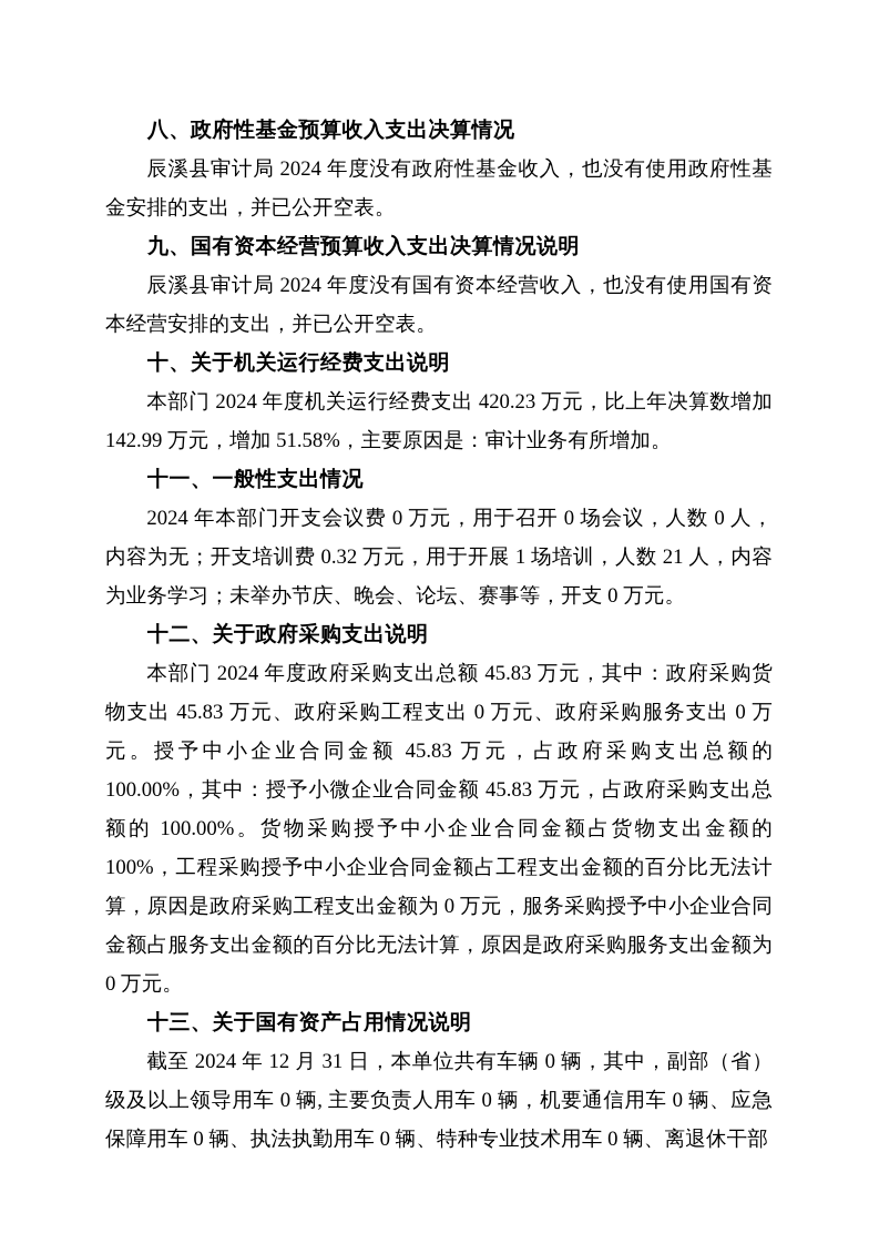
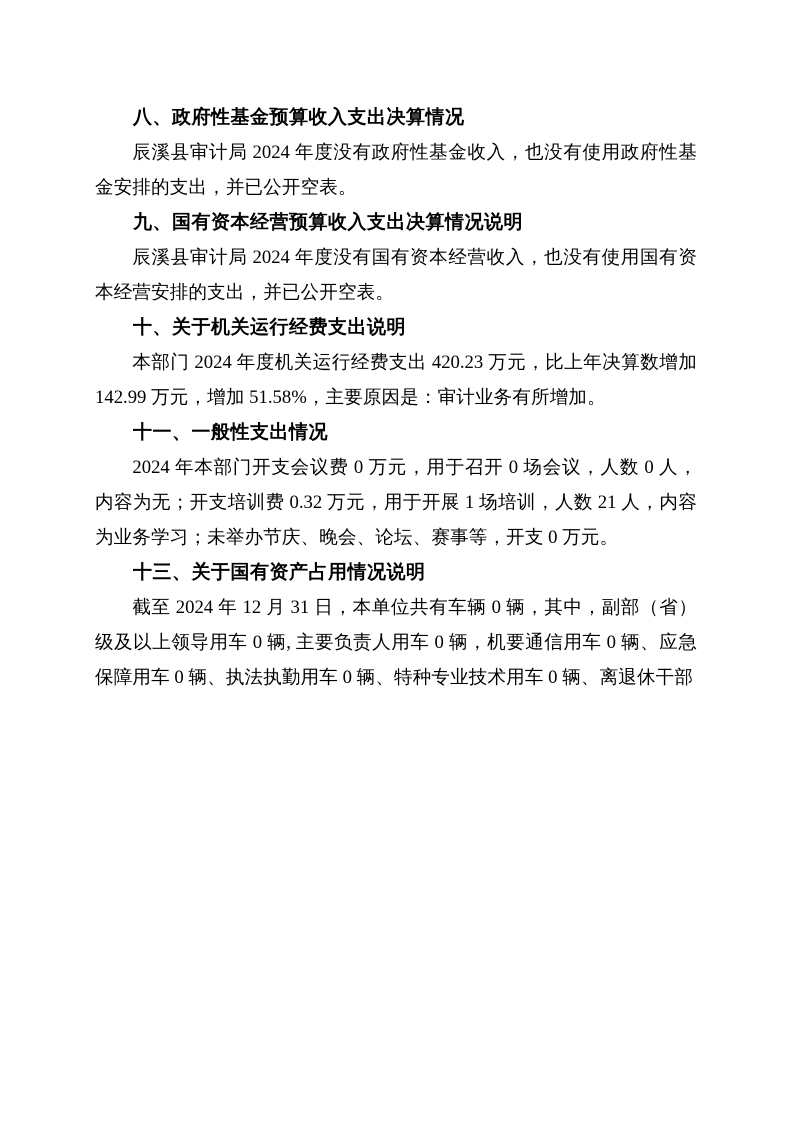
  八、政府性基金预算收入支出决算情况
  辰溪县审计局 2024 年度没有政府性基金收入，也没有使用政府性基金安排的支出，并已公开空表。
  九、国有资本经营预算收入支出决算情况说明
  辰溪县审计局 2024 年度没有国有资本经营收入，也没有使用国有资本经营安排的支出，并已公开空表。
  十、关于机关运行经费支出说明
  本部门 2024 年度机关运行经费支出 420.23 万元，比上年决算数增加 142.99 万元，增加 51.58%，主要原因是：审计业务有所增加。
  十一、一般性支出情况
  2024 年本部门开支会议费 0 万元，用于召开 0 场会议，人数 0 人，内容为无；开支培训费 0.32 万元，用于开展 1 场培训，人数 21 人，内容为业务学习；未举办节庆、晚会、论坛、赛事等，开支 0 万元。
- 十二、关于政府采购支出说明
- 本部门 2024 年度政府采购支出总额 45.83 万元，其中：政府采购货物支出 45.83 万元、政府采购工程支出 0 万元、政府采购服务支出 0 万元。授予中小企业合同金额 45.83 万元，占政府采购支出总额的 100.00%，其中：授予小微企业合同金额 45.83 万元，占政府采购支出总额的 100.00%。货物采购授予中小企业合同金额占货物支出金额的 100%，工程采购授予中小企业合同金额占工程支出金额的百分比无法计算，原因是政府采购工程支出金额为 0 万元，服务采购授予中小企业合同金额占服务支出金额的百分比无法计算，原因是政府采购服务支出金额为 0 万元。
  十三、关于国有资产占用情况说明
  截至 2024 年 12 月 31 日，本单位共有车辆 0 辆，其中，副部（省）级及以上领导用车 0 辆, 主要负责人用车 0 辆，机要通信用车 0 辆、应急保障用车 0 辆、执法执勤用车 0 辆、特种专业技术用车 0 辆、离退休干部
